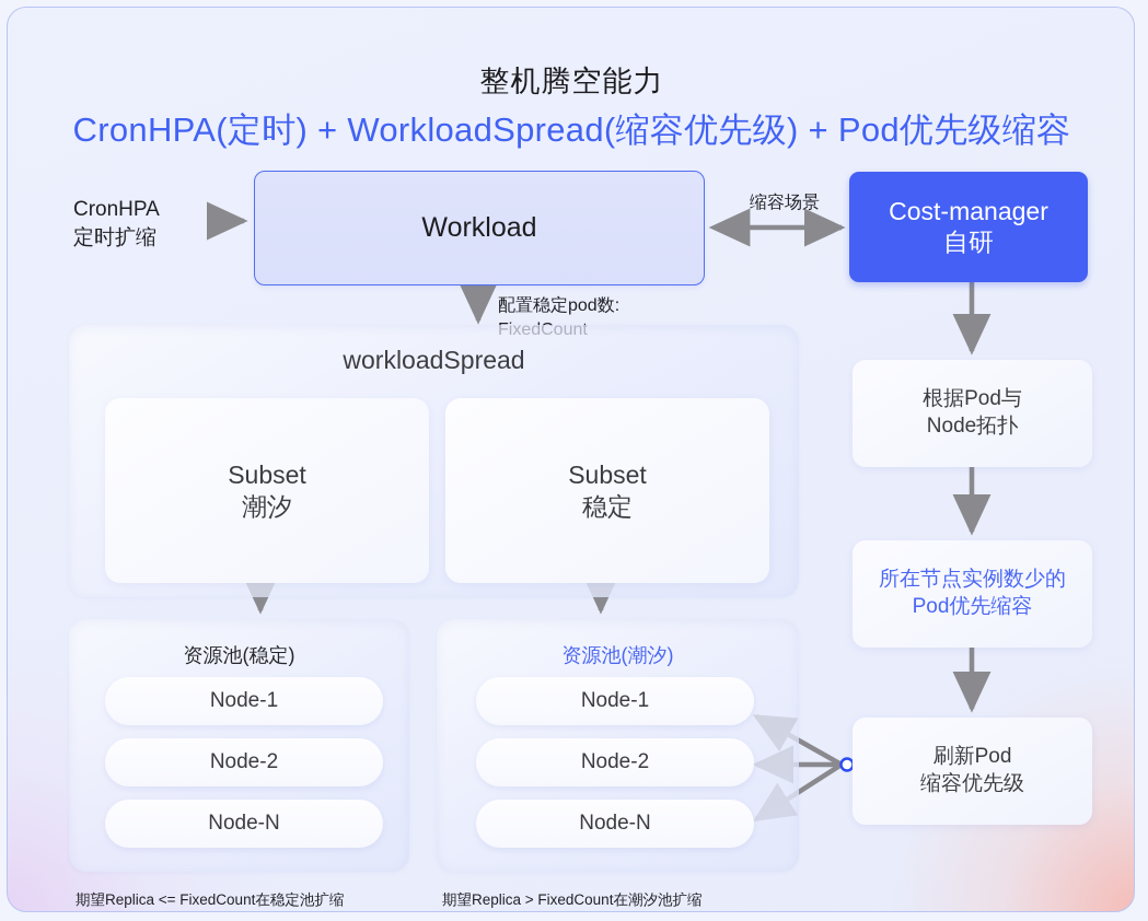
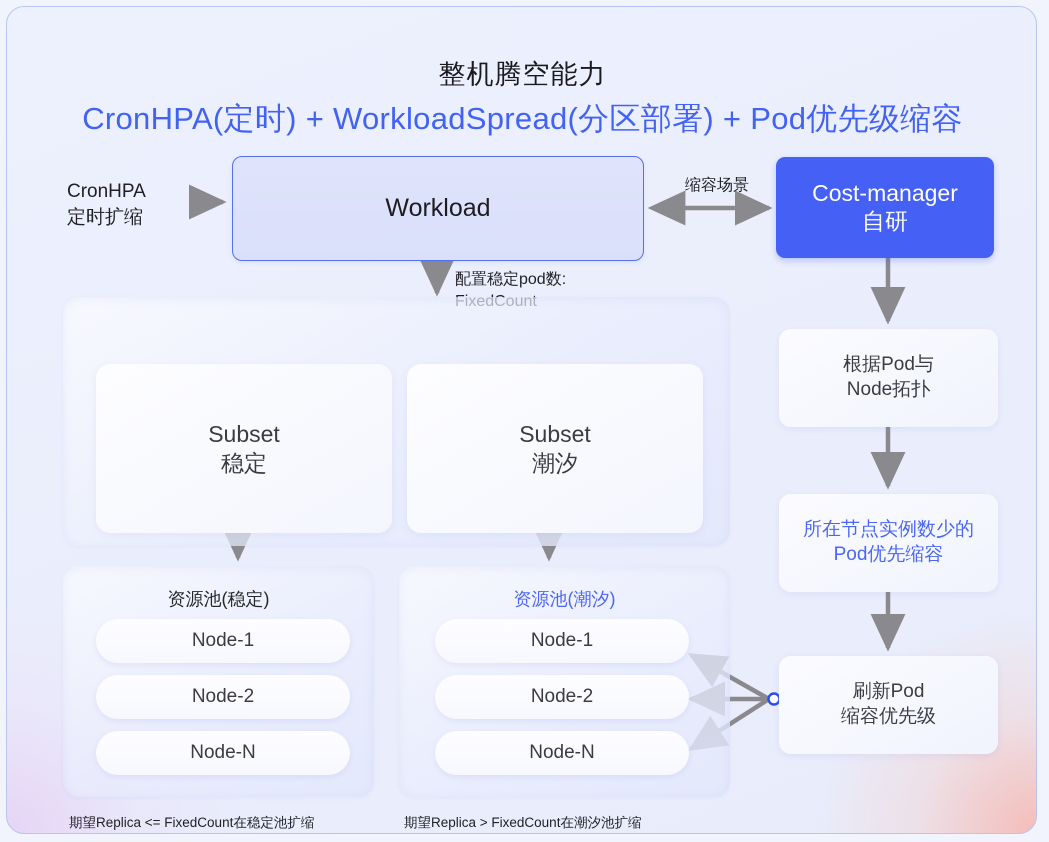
  整机腾空能力
- CronHPA(定时) + WorkloadSpread(缩容优先级) + Pod优先级缩容
+ CronHPA(定时) + WorkloadSpread(分区部署) + Pod优先级缩容
  CronHPA
  定时扩缩
  Workload
  缩容场景
  Cost-manager
  自研
  配置稳定pod数:
- workloadSpread
  Subset
- 潮汐
+ 稳定
  Subset
- 稳定
+ 潮汐
  资源池(稳定)
  资源池(潮汐)
  Node-1
  Node-2
  Node-N
  Node-1
  Node-2
  Node-N
  期望Replica <= FixedCount在稳定池扩缩
  期望Replica > FixedCount在潮汐池扩缩
  根据Pod与
  Node拓扑
  所在节点实例数少的
  Pod优先缩容
  刷新Pod
  缩容优先级
